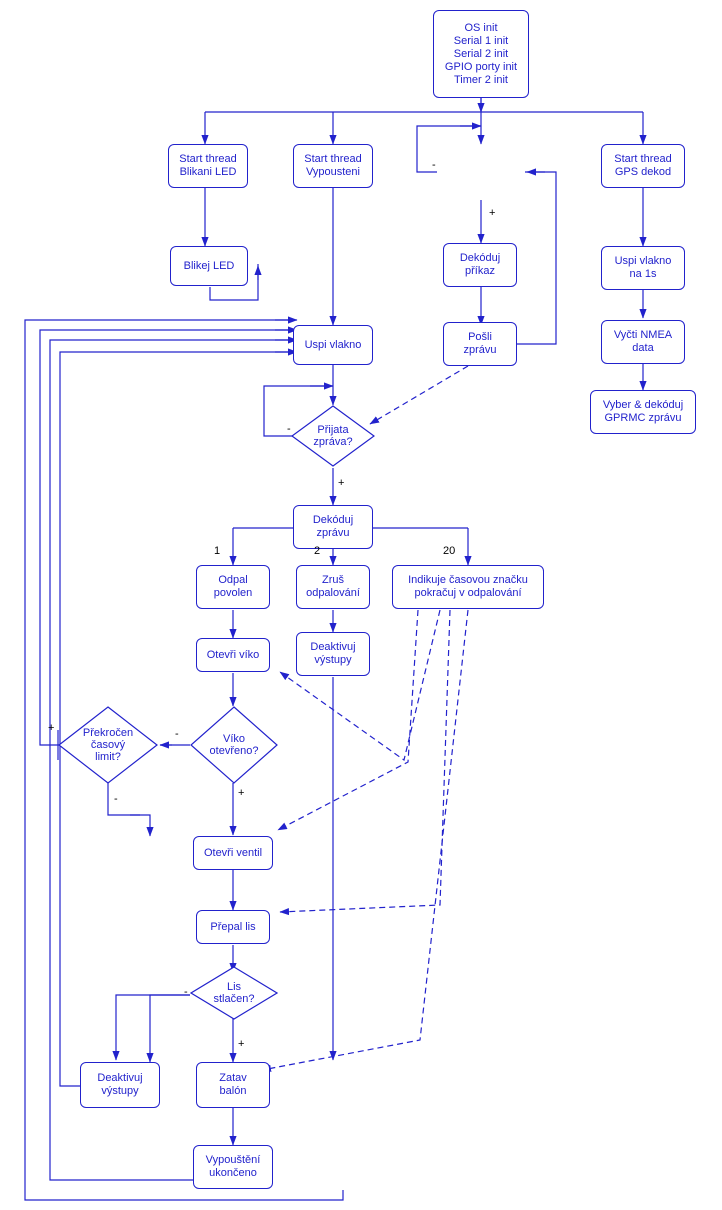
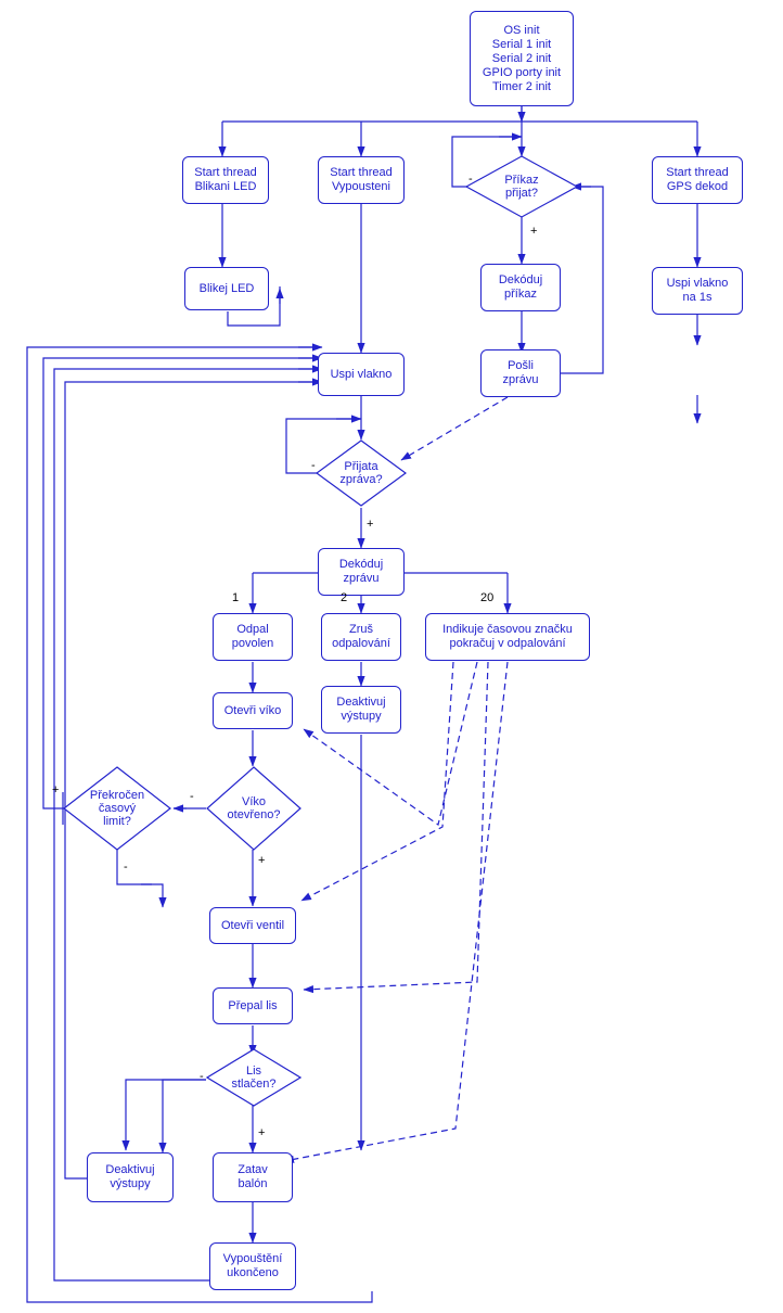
  OS init
  Serial 1 init
  Serial 2 init
  GPIO porty init
  Timer 2 init
  Start thread
  Blikani LED
  Start thread
  Vypousteni
  Start thread
  GPS dekod
  Blikej LED
+ Příkaz
+ přijat?
  Dekóduj
  příkaz
  Pošli
  zprávu
  Uspi vlakno
  na 1s
- Vyčti NMEA
- data
- Vyber & dekóduj
- GPRMC zprávu
  Uspi vlakno
  Přijata
  zpráva?
  Dekóduj
  zprávu
  Odpal
  povolen
  Zruš
  odpalování
  Indikuje časovou značku
  pokračuj v odpalování
  Otevři víko
  Deaktivuj
  výstupy
  Víko
  otevřeno?
  Překročen
  časový
  limit?
  Otevři ventil
  Přepal lis
  Lis
  stlačen?
  Deaktivuj
  výstupy
  Zatav
  balón
  Vypouštění
  ukončeno
  -
  +
  -
  +
  1
  2
  20
  -
  +
  +
  -
  -
  +
